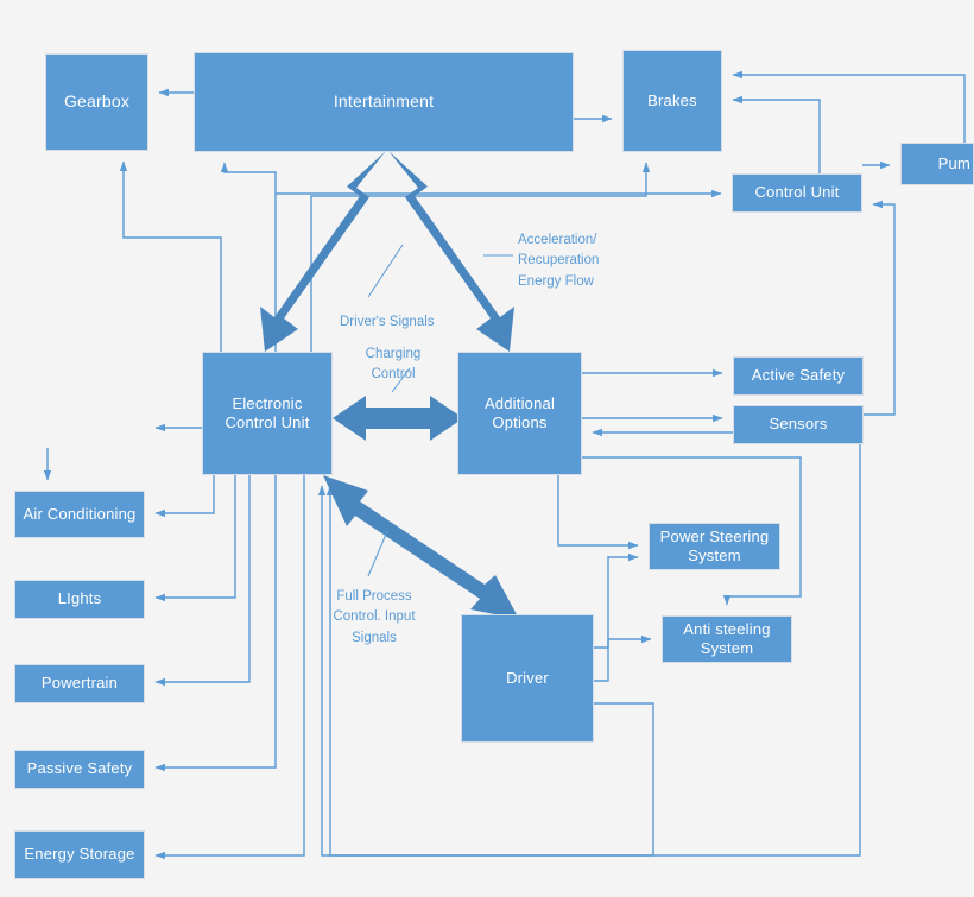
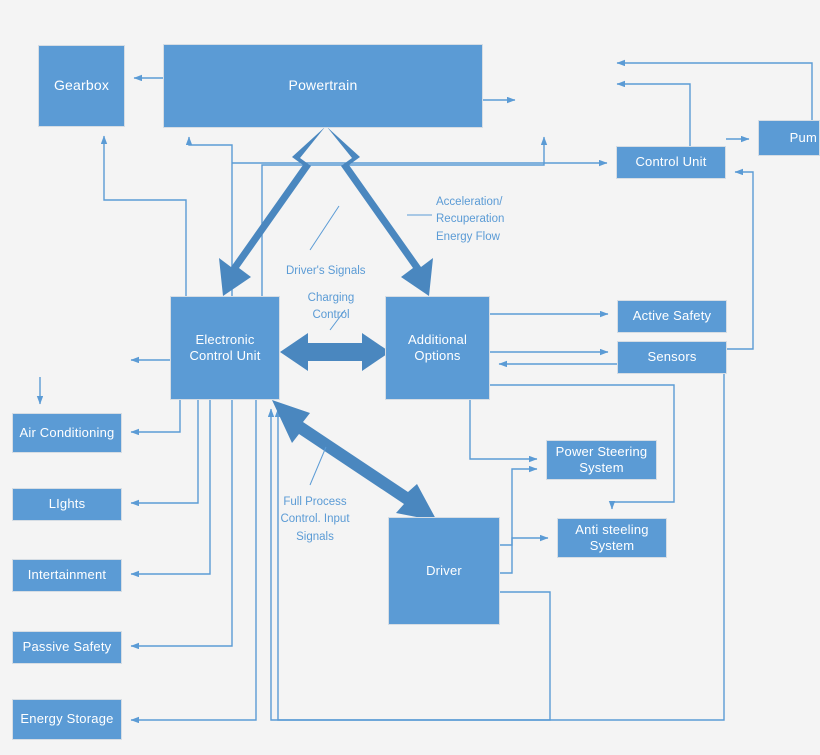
  Gearbox
- Intertainment
+ Powertrain
- Brakes
  Pum
  Control Unit
  Electronic Control Unit
  Additional Options
  Active Safety
  Sensors
  Air Conditioning
  Power Steering System
  LIghts
  Driver
  Anti steeling System
- Powertrain
+ Intertainment
  Passive Safety
  Energy Storage
  Acceleration/
  Recuperation
  Energy Flow
  Driver's Signals
  Charging
  Control
  Full Process
  Control. Input
  Signals
